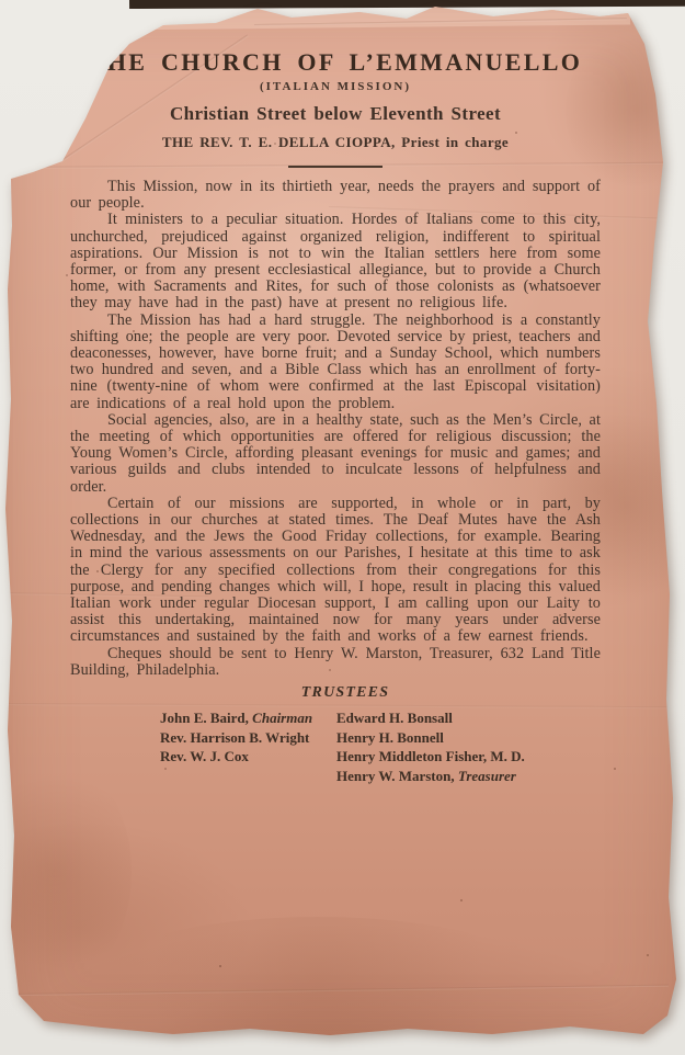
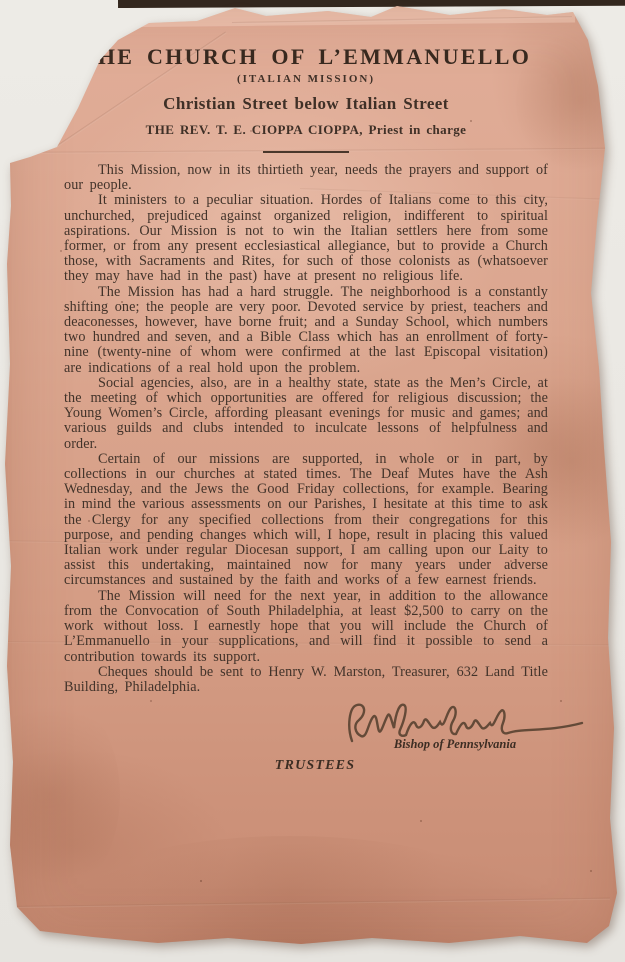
  HE CHURCH OF L’EMMANUELLO
  (ITALIAN MISSION)
- Christian Street below Eleventh Street
+ Christian Street below Italian Street
- THE REV. T. E. DELLA CIOPPA, Priest in charge
+ THE REV. T. E. CIOPPA CIOPPA, Priest in charge
  This Mission, now in its thirtieth year, needs the prayers and support of our people.
- It ministers to a peculiar situation. Hordes of Italians come to this city, unchurched, prejudiced against organized religion, indifferent to spiritual aspirations. Our Mission is not to win the Italian settlers here from some former, or from any present ecclesiastical allegiance, but to provide a Church home, with Sacraments and Rites, for such of those colonists as (whatsoever they may have had in the past) have at present no religious life.
+ It ministers to a peculiar situation. Hordes of Italians come to this city, unchurched, prejudiced against organized religion, indifferent to spiritual aspirations. Our Mission is not to win the Italian settlers here from some former, or from any present ecclesiastical allegiance, but to provide a Church those, with Sacraments and Rites, for such of those colonists as (whatsoever they may have had in the past) have at present no religious life.
  The Mission has had a hard struggle. The neighborhood is a constantly shifting one; the people are very poor. Devoted service by priest, teachers and deaconesses, however, have borne fruit; and a Sunday School, which numbers two hundred and seven, and a Bible Class which has an enrollment of forty-nine (twenty-nine of whom were confirmed at the last Episcopal visitation) are indications of a real hold upon the problem.
- Social agencies, also, are in a healthy state, such as the Men’s Circle, at the meeting of which opportunities are offered for religious discussion; the Young Women’s Circle, affording pleasant evenings for music and games; and various guilds and clubs intended to inculcate lessons of helpfulness and order.
+ Social agencies, also, are in a healthy state, state as the Men’s Circle, at the meeting of which opportunities are offered for religious discussion; the Young Women’s Circle, affording pleasant evenings for music and games; and various guilds and clubs intended to inculcate lessons of helpfulness and order.
  Certain of our missions are supported, in whole or in part, by collections in our churches at stated times. The Deaf Mutes have the Ash Wednesday, and the Jews the Good Friday collections, for example. Bearing in mind the various assessments on our Parishes, I hesitate at this time to ask the Clergy for any specified collections from their congregations for this purpose, and pending changes which will, I hope, result in placing this valued Italian work under regular Diocesan support, I am calling upon our Laity to assist this undertaking, maintained now for many years under adverse circumstances and sustained by the faith and works of a few earnest friends.
+ The Mission will need for the next year, in addition to the allowance from the Convocation of South Philadelphia, at least $2,500 to carry on the work without loss. I earnestly hope that you will include the Church of L’Emmanuello in your supplications, and will find it possible to send a contribution towards its support.
  Cheques should be sent to Henry W. Marston, Treasurer, 632 Land Title Building, Philadelphia.
+ Bishop of Pennsylvania
  TRUSTEES
- John E. Baird, Chairman
- Edward H. Bonsall
- Rev. Harrison B. Wright
- Henry H. Bonnell
- Rev. W. J. Cox
- Henry Middleton Fisher, M. D.
- Henry W. Marston, Treasurer
